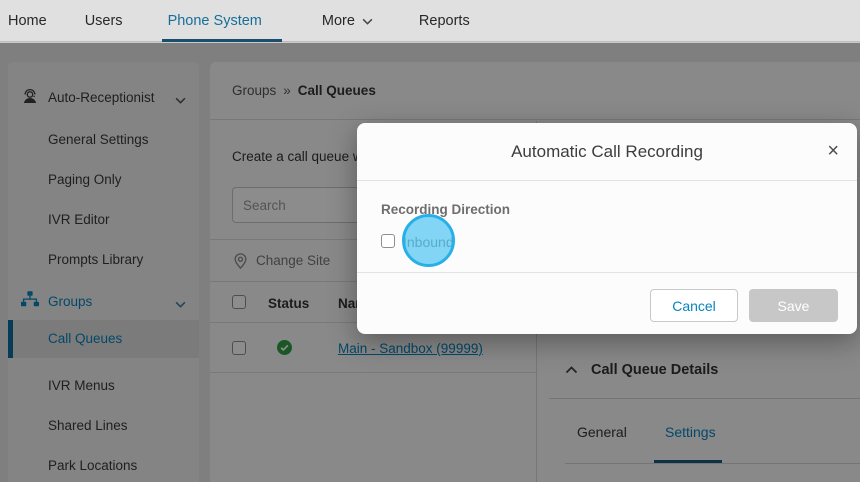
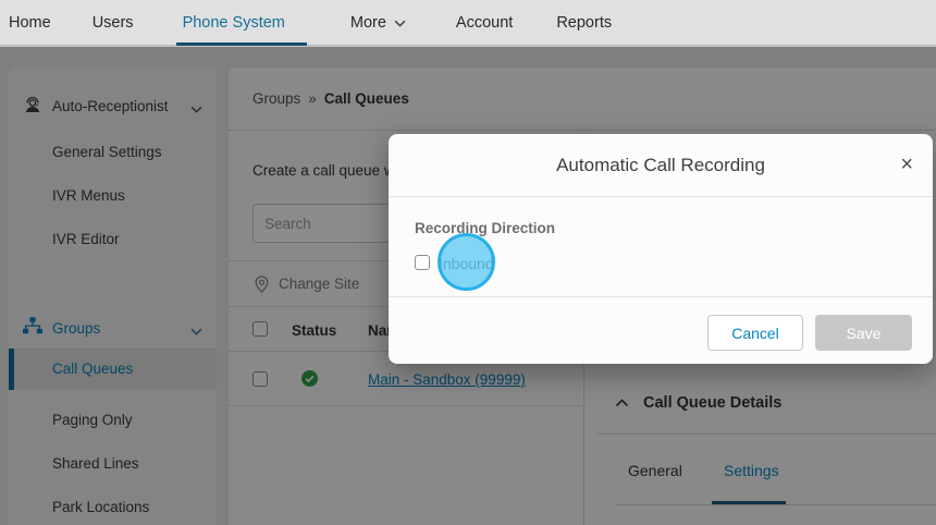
  Home
  Users
  Phone System
  More
+ Account
  Reports
  Auto-Receptionist
  General Settings
- Paging Only
+ IVR Menus
  IVR Editor
- Prompts Library
  Groups
  Call Queues
- IVR Menus
+ Paging Only
  Shared Lines
  Park Locations
  Groups
  »
  Call Queues
  Create a call queue
  Search
  Change Site
  Status
  Main - Sandbox (99999)
  Call Queue Details
  General
  Settings
  Automatic Call Recording
  ×
  Recording Direction
  Inbound
  Cancel
  Save
